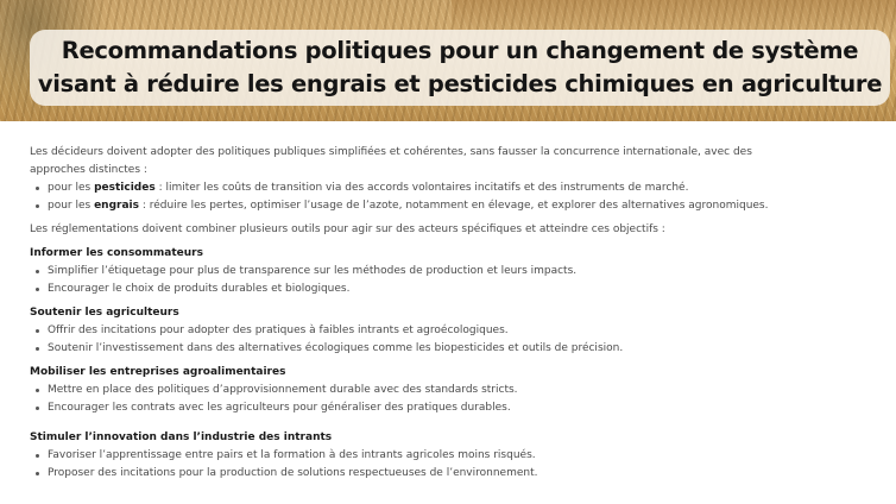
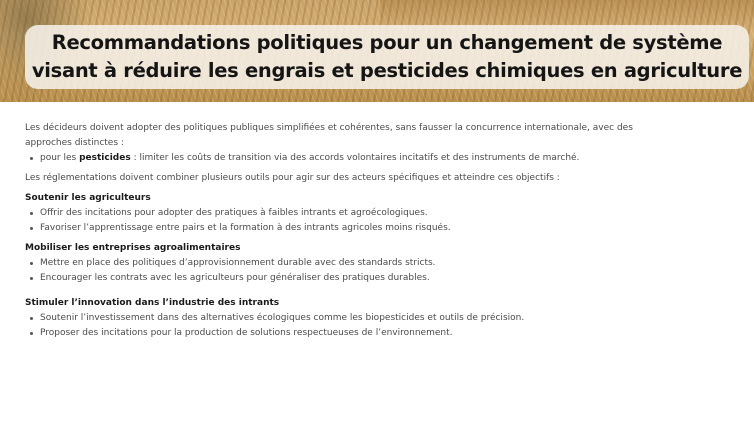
  Recommandations politiques pour un changement de système
  visant à réduire les engrais et pesticides chimiques en agriculture
  Les décideurs doivent adopter des politiques publiques simplifiées et cohérentes, sans fausser la concurrence internationale, avec des
  approches distinctes :
  pour les pesticides : limiter les coûts de transition via des accords volontaires incitatifs et des instruments de marché.
- pour les engrais : réduire les pertes, optimiser l’usage de l’azote, notamment en élevage, et explorer des alternatives agronomiques.
  Les réglementations doivent combiner plusieurs outils pour agir sur des acteurs spécifiques et atteindre ces objectifs :
- Informer les consommateurs
- Simplifier l’étiquetage pour plus de transparence sur les méthodes de production et leurs impacts.
- Encourager le choix de produits durables et biologiques.
  Soutenir les agriculteurs
  Offrir des incitations pour adopter des pratiques à faibles intrants et agroécologiques.
- Soutenir l’investissement dans des alternatives écologiques comme les biopesticides et outils de précision.
+ Favoriser l’apprentissage entre pairs et la formation à des intrants agricoles moins risqués.
  Mobiliser les entreprises agroalimentaires
  Mettre en place des politiques d’approvisionnement durable avec des standards stricts.
  Encourager les contrats avec les agriculteurs pour généraliser des pratiques durables.
  Stimuler l’innovation dans l’industrie des intrants
- Favoriser l’apprentissage entre pairs et la formation à des intrants agricoles moins risqués.
+ Soutenir l’investissement dans des alternatives écologiques comme les biopesticides et outils de précision.
  Proposer des incitations pour la production de solutions respectueuses de l’environnement.
